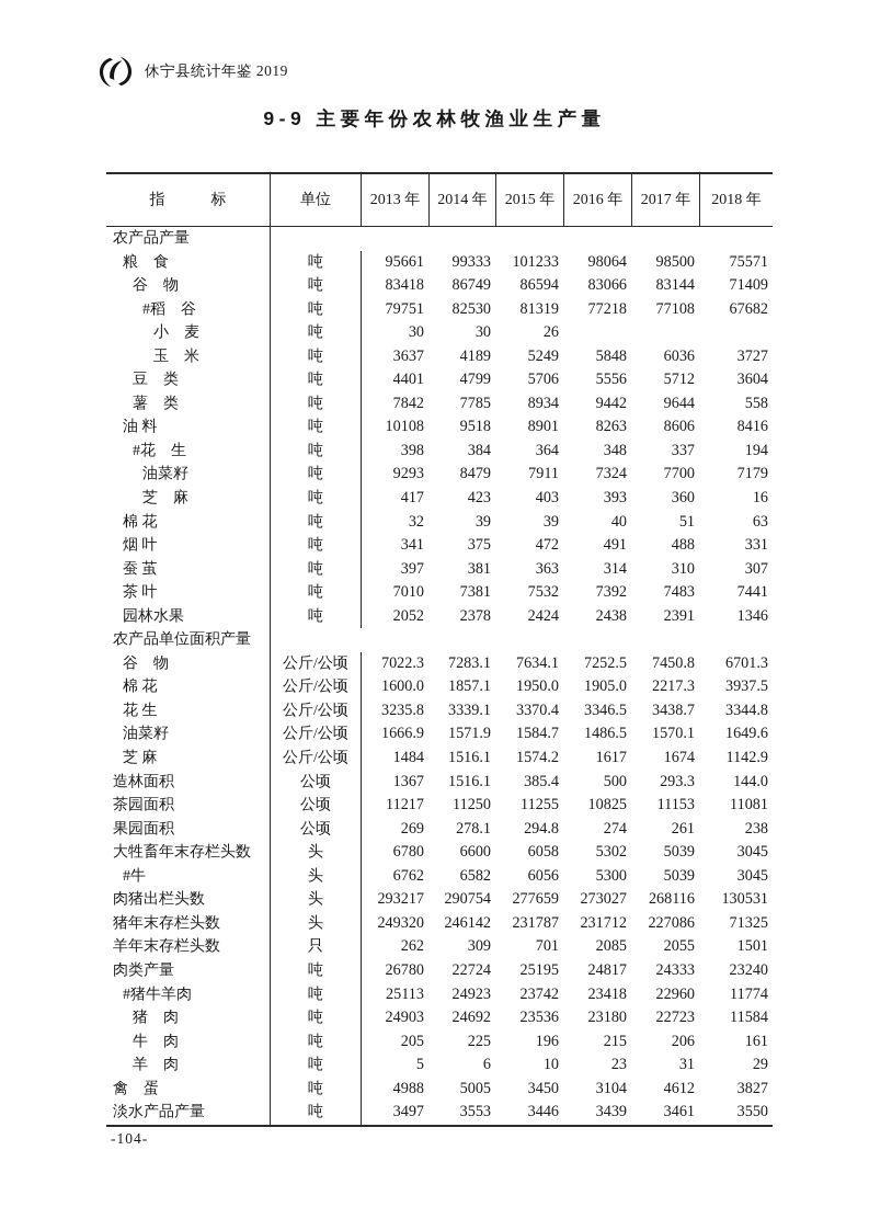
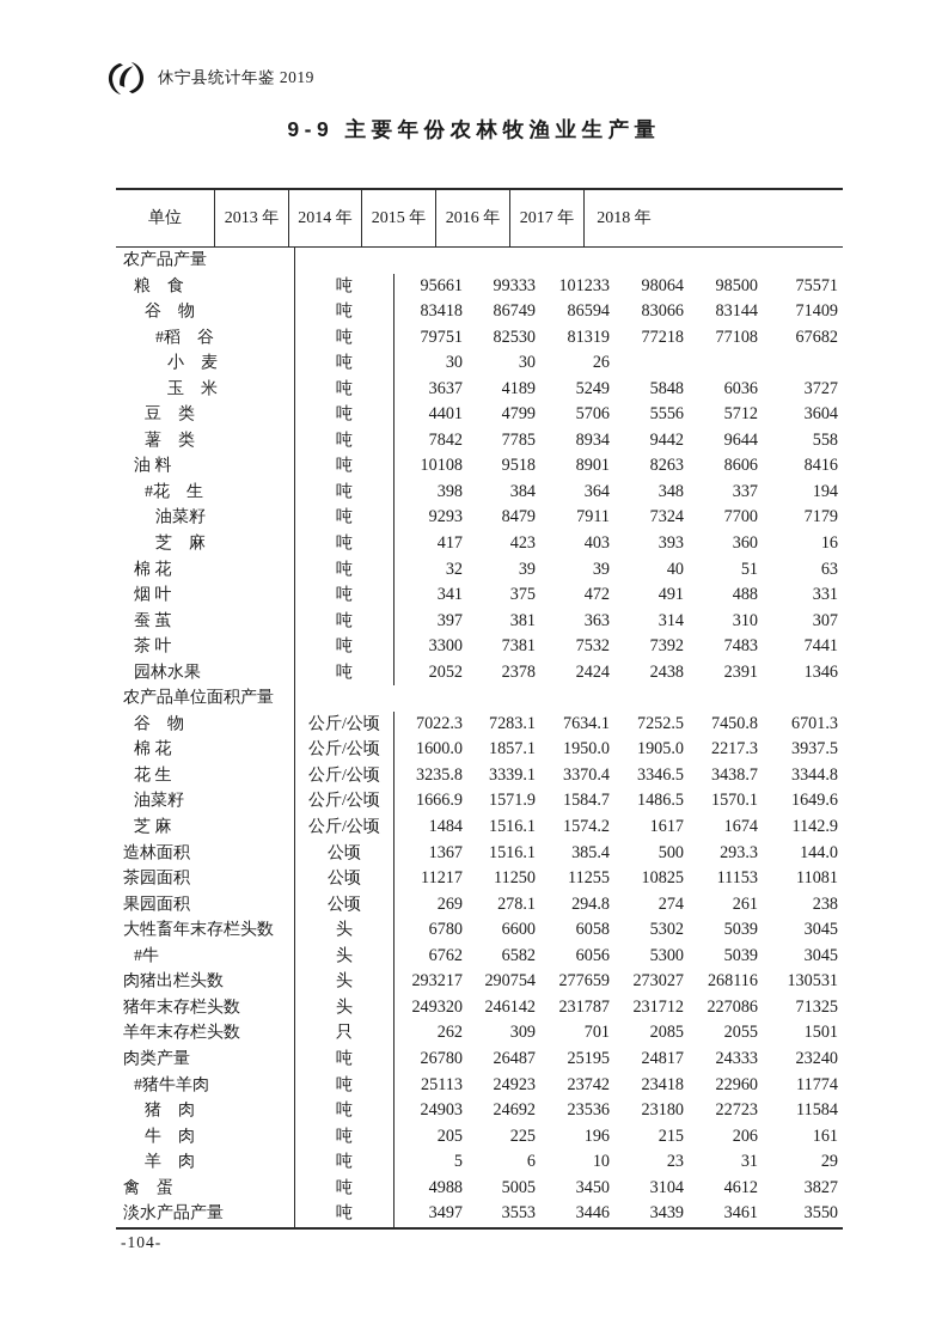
  休宁县统计年鉴 2019
  9-9 主要年份农林牧渔业生产量
- 指 标
  单位
  2013 年
  2014 年
  2015 年
  2016 年
  2017 年
  2018 年
  农产品产量
  粮 食
  吨
  95661
  99333
  101233
  98064
  98500
  75571
  谷 物
  吨
  83418
  86749
  86594
  83066
  83144
  71409
  #稻 谷
  吨
  79751
  82530
  81319
  77218
  77108
  67682
  小 麦
  吨
  30
  30
  26
  玉 米
  吨
  3637
  4189
  5249
  5848
  6036
  3727
  豆 类
  吨
  4401
  4799
  5706
  5556
  5712
  3604
  薯 类
  吨
  7842
  7785
  8934
  9442
  9644
  558
  油 料
  吨
  10108
  9518
  8901
  8263
  8606
  8416
  #花 生
  吨
  398
  384
  364
  348
  337
  194
  油菜籽
  吨
  9293
  8479
  7911
  7324
  7700
  7179
  芝 麻
  吨
  417
  423
  403
  393
  360
  16
  棉 花
  吨
  32
  39
  39
  40
  51
  63
  烟 叶
  吨
  341
  375
  472
  491
  488
  331
  蚕 茧
  吨
  397
  381
  363
  314
  310
  307
  茶 叶
  吨
- 7010
+ 3300
  7381
  7532
  7392
  7483
  7441
  园林水果
  吨
  2052
  2378
  2424
  2438
  2391
  1346
  农产品单位面积产量
  谷 物
  公斤/公顷
  7022.3
  7283.1
  7634.1
  7252.5
  7450.8
  6701.3
  棉 花
  公斤/公顷
  1600.0
  1857.1
  1950.0
  1905.0
  2217.3
  3937.5
  花 生
  公斤/公顷
  3235.8
  3339.1
  3370.4
  3346.5
  3438.7
  3344.8
  油菜籽
  公斤/公顷
  1666.9
  1571.9
  1584.7
  1486.5
  1570.1
  1649.6
  芝 麻
  公斤/公顷
  1484
  1516.1
  1574.2
  1617
  1674
  1142.9
  造林面积
  公顷
  1367
  1516.1
  385.4
  500
  293.3
  144.0
  茶园面积
  公顷
  11217
  11250
  11255
  10825
  11153
  11081
  果园面积
  公顷
  269
  278.1
  294.8
  274
  261
  238
  大牲畜年末存栏头数
  头
  6780
  6600
  6058
  5302
  5039
  3045
  #牛
  头
  6762
  6582
  6056
  5300
  5039
  3045
  肉猪出栏头数
  头
  293217
  290754
  277659
  273027
  268116
  130531
  猪年末存栏头数
  头
  249320
  246142
  231787
  231712
  227086
  71325
  羊年末存栏头数
  只
  262
  309
  701
  2085
  2055
  1501
  肉类产量
  吨
  26780
- 22724
+ 26487
  25195
  24817
  24333
  23240
  #猪牛羊肉
  吨
  25113
  24923
  23742
  23418
  22960
  11774
  猪 肉
  吨
  24903
  24692
  23536
  23180
  22723
  11584
  牛 肉
  吨
  205
  225
  196
  215
  206
  161
  羊 肉
  吨
  5
  6
  10
  23
  31
  29
  禽 蛋
  吨
  4988
  5005
  3450
  3104
  4612
  3827
  淡水产品产量
  吨
  3497
  3553
  3446
  3439
  3461
  3550
  -104-
